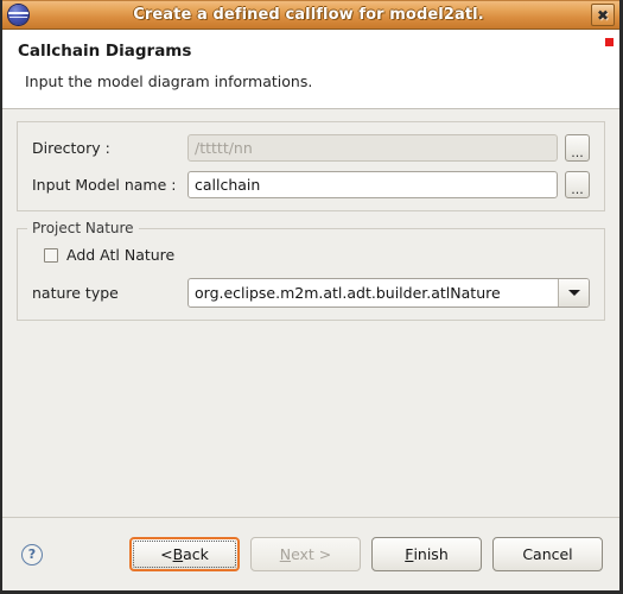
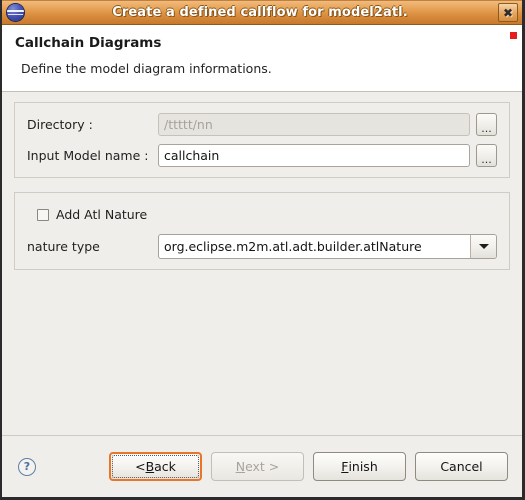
  Create a defined callflow for model2atl.
  ✖
  Callchain Diagrams
- Input the model diagram informations.
+ Define the model diagram informations.
  Directory :
  /ttttt/nn
  ...
  Input Model name :
  callchain
  ...
- Project Nature
  Add Atl Nature
  nature type
  org.eclipse.m2m.atl.adt.builder.atlNature
  ?
  <
  B
  ack
  N
  ext >
  F
  inish
  Cancel
